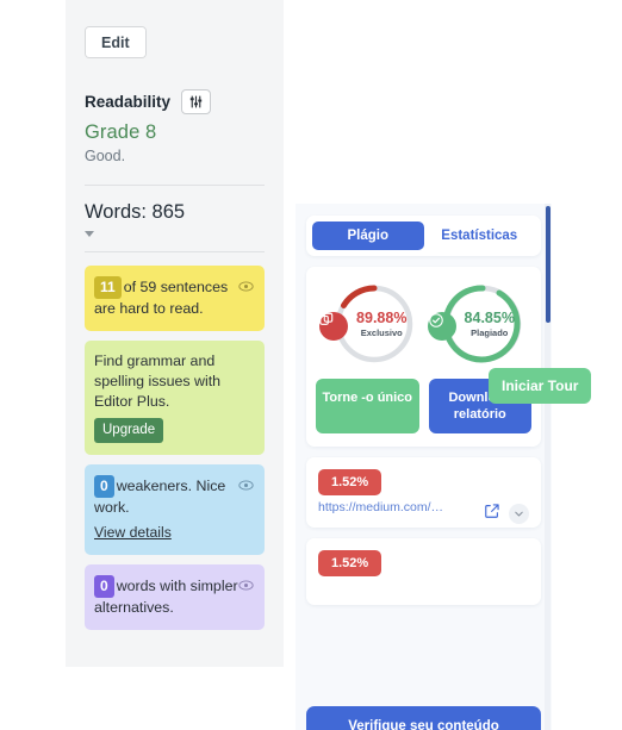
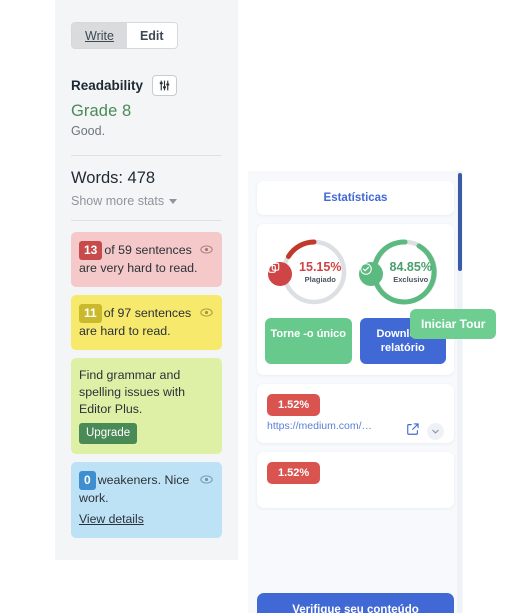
+ Write
  Edit
  Readability
  Grade 8
  Good.
- Words: 865
+ Words: 478
+ Show more stats
+ 13 of 59 sentences are very hard to read.
- 11 of 59 sentences are hard to read.
+ 11 of 97 sentences are hard to read.
  Find grammar and spelling issues with Editor Plus.
  Upgrade
  0 weakeners. Nice work.
  View details
- 0 words with simpler alternatives.
- Plágio
  Estatísticas
- 89.88%
+ 15.15%
- Exclusivo
+ Plagiado
  84.85%
- Plagiado
+ Exclusivo
  Torne -o único
  Downl relatório
  1.52%
  https://medium.com/…
  1.52%
  Verifique seu conteúdo
  Iniciar Tour
